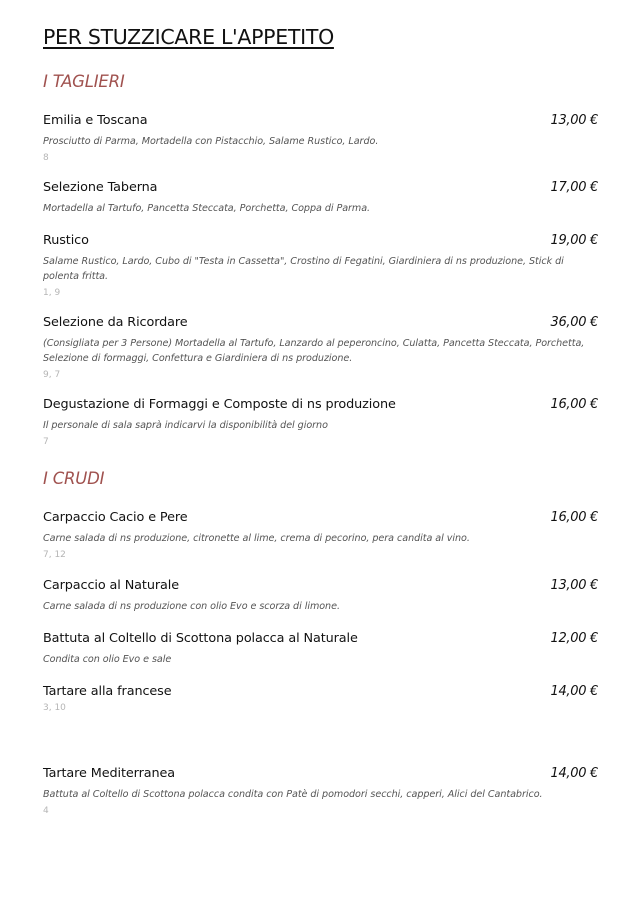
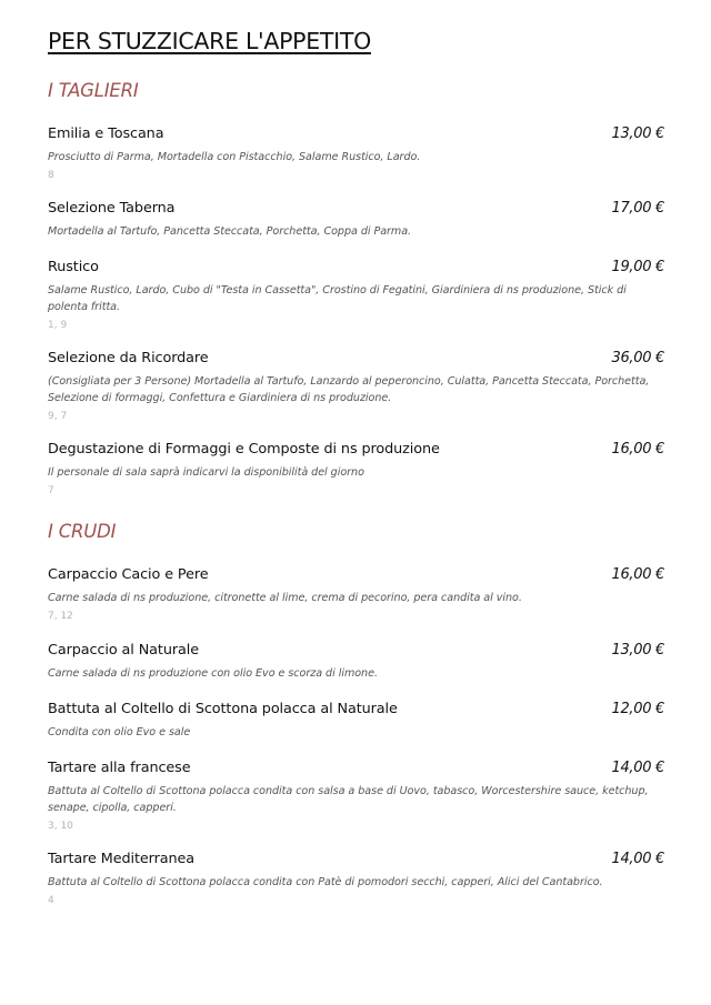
  PER STUZZICARE L'APPETITO
  I TAGLIERI
  Emilia e Toscana
  13,00 €
  Prosciutto di Parma, Mortadella con Pistacchio, Salame Rustico, Lardo.
  8
  Selezione Taberna
  17,00 €
  Mortadella al Tartufo, Pancetta Steccata, Porchetta, Coppa di Parma.
  Rustico
  19,00 €
  Salame Rustico, Lardo, Cubo di "Testa in Cassetta", Crostino di Fegatini, Giardiniera di ns produzione, Stick di polenta fritta.
  1, 9
  Selezione da Ricordare
  36,00 €
  (Consigliata per 3 Persone) Mortadella al Tartufo, Lanzardo al peperoncino, Culatta, Pancetta Steccata, Porchetta, Selezione di formaggi, Confettura e Giardiniera di ns produzione.
  9, 7
  Degustazione di Formaggi e Composte di ns produzione
  16,00 €
  Il personale di sala saprà indicarvi la disponibilità del giorno
  7
  I CRUDI
  Carpaccio Cacio e Pere
  16,00 €
  Carne salada di ns produzione, citronette al lime, crema di pecorino, pera candita al vino.
  7, 12
  Carpaccio al Naturale
  13,00 €
  Carne salada di ns produzione con olio Evo e scorza di limone.
  Battuta al Coltello di Scottona polacca al Naturale
  12,00 €
  Condita con olio Evo e sale
  Tartare alla francese
  14,00 €
+ Battuta al Coltello di Scottona polacca condita con salsa a base di Uovo, tabasco, Worcestershire sauce, ketchup, senape, cipolla, capperi.
  3, 10
  Tartare Mediterranea
  14,00 €
  Battuta al Coltello di Scottona polacca condita con Patè di pomodori secchi, capperi, Alici del Cantabrico.
  4
